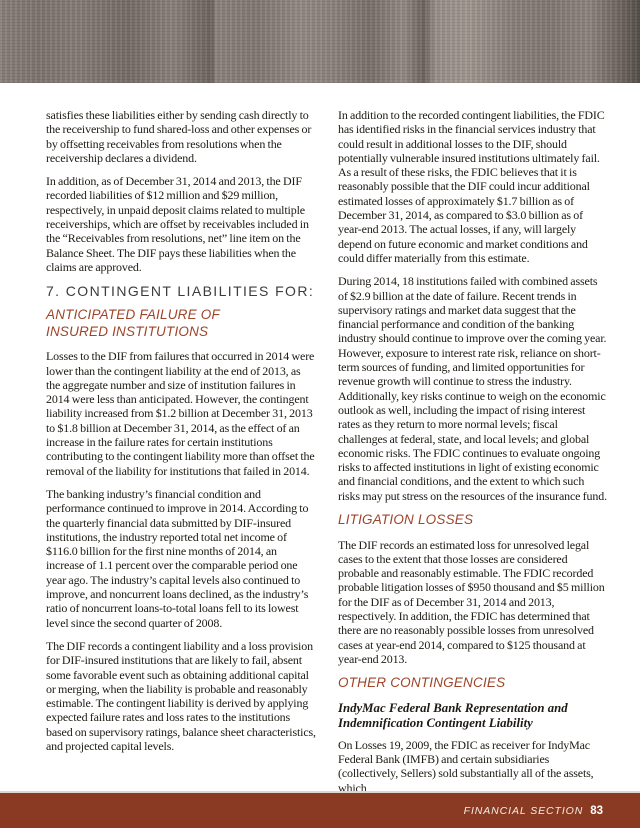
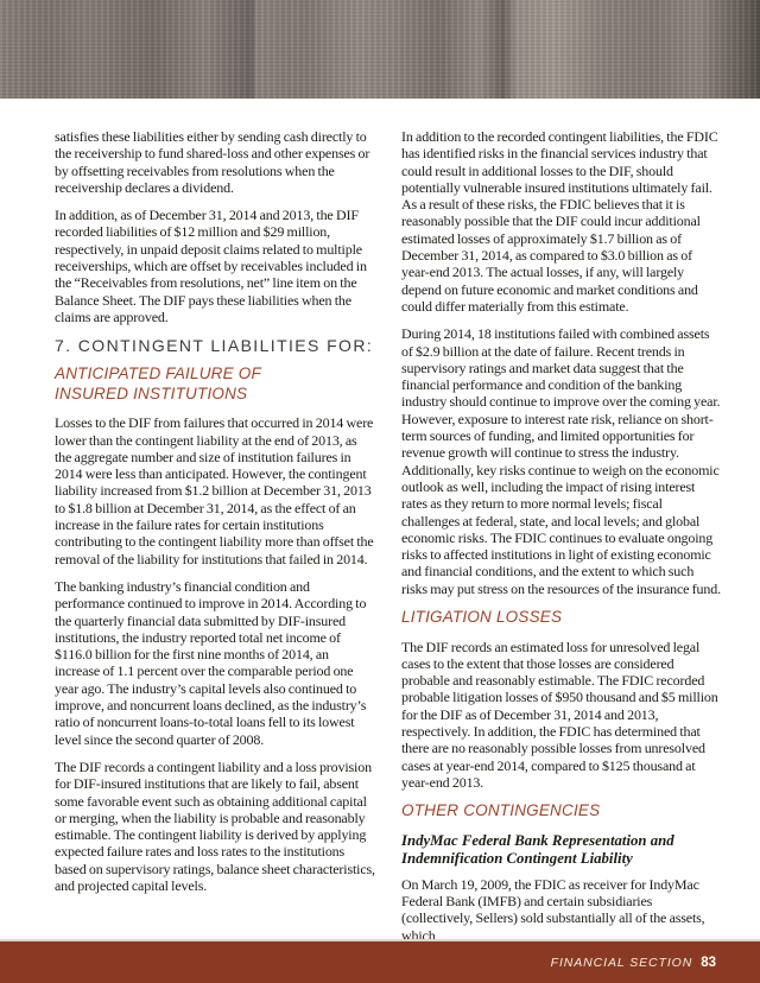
  satisfies these liabilities either by sending cash directly to the receivership to fund shared-loss and other expenses or by offsetting receivables from resolutions when the receivership declares a dividend.
  In addition, as of December 31, 2014 and 2013, the DIF recorded liabilities of $12 million and $29 million, respectively, in unpaid deposit claims related to multiple receiverships, which are offset by receivables included in the “Receivables from resolutions, net” line item on the Balance Sheet. The DIF pays these liabilities when the claims are approved.
  7. CONTINGENT LIABILITIES FOR:
  ANTICIPATED FAILURE OF
  INSURED INSTITUTIONS
  Losses to the DIF from failures that occurred in 2014 were lower than the contingent liability at the end of 2013, as the aggregate number and size of institution failures in 2014 were less than anticipated. However, the contingent liability increased from $1.2 billion at December 31, 2013 to $1.8 billion at December 31, 2014, as the effect of an increase in the failure rates for certain institutions contributing to the contingent liability more than offset the removal of the liability for institutions that failed in 2014.
  The banking industry’s financial condition and performance continued to improve in 2014. According to the quarterly financial data submitted by DIF-insured institutions, the industry reported total net income of $116.0 billion for the first nine months of 2014, an increase of 1.1 percent over the comparable period one year ago. The industry’s capital levels also continued to improve, and noncurrent loans declined, as the industry’s ratio of noncurrent loans-to-total loans fell to its lowest level since the second quarter of 2008.
  The DIF records a contingent liability and a loss provision for DIF-insured institutions that are likely to fail, absent some favorable event such as obtaining additional capital or merging, when the liability is probable and reasonably estimable. The contingent liability is derived by applying expected failure rates and loss rates to the institutions based on supervisory ratings, balance sheet characteristics, and projected capital levels.
  In addition to the recorded contingent liabilities, the FDIC has identified risks in the financial services industry that could result in additional losses to the DIF, should potentially vulnerable insured institutions ultimately fail. As a result of these risks, the FDIC believes that it is reasonably possible that the DIF could incur additional estimated losses of approximately $1.7 billion as of December 31, 2014, as compared to $3.0 billion as of year-end 2013. The actual losses, if any, will largely depend on future economic and market conditions and could differ materially from this estimate.
  During 2014, 18 institutions failed with combined assets of $2.9 billion at the date of failure. Recent trends in supervisory ratings and market data suggest that the financial performance and condition of the banking industry should continue to improve over the coming year. However, exposure to interest rate risk, reliance on short-term sources of funding, and limited opportunities for revenue growth will continue to stress the industry. Additionally, key risks continue to weigh on the economic outlook as well, including the impact of rising interest rates as they return to more normal levels; fiscal challenges at federal, state, and local levels; and global economic risks. The FDIC continues to evaluate ongoing risks to affected institutions in light of existing economic and financial conditions, and the extent to which such risks may put stress on the resources of the insurance fund.
  LITIGATION LOSSES
  The DIF records an estimated loss for unresolved legal cases to the extent that those losses are considered probable and reasonably estimable. The FDIC recorded probable litigation losses of $950 thousand and $5 million for the DIF as of December 31, 2014 and 2013, respectively. In addition, the FDIC has determined that there are no reasonably possible losses from unresolved cases at year-end 2014, compared to $125 thousand at year-end 2013.
  OTHER CONTINGENCIES
  IndyMac Federal Bank Representation and Indemnification Contingent Liability
- On Losses 19, 2009, the FDIC as receiver for IndyMac Federal Bank (IMFB) and certain subsidiaries (collectively, Sellers) sold substantially all of the assets, which
+ On March 19, 2009, the FDIC as receiver for IndyMac Federal Bank (IMFB) and certain subsidiaries (collectively, Sellers) sold substantially all of the assets, which
  FINANCIAL SECTION
  83
